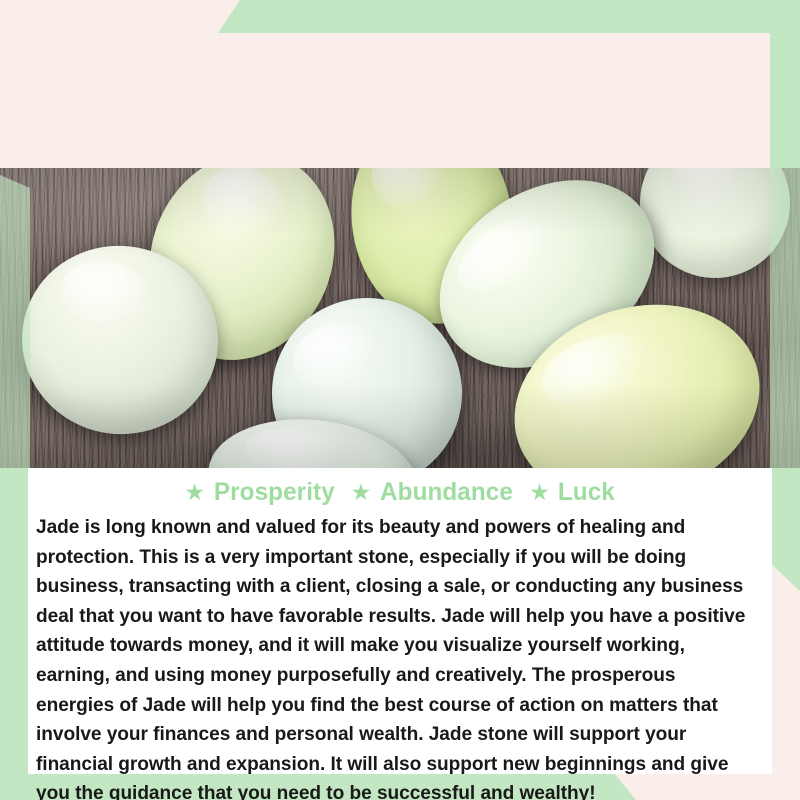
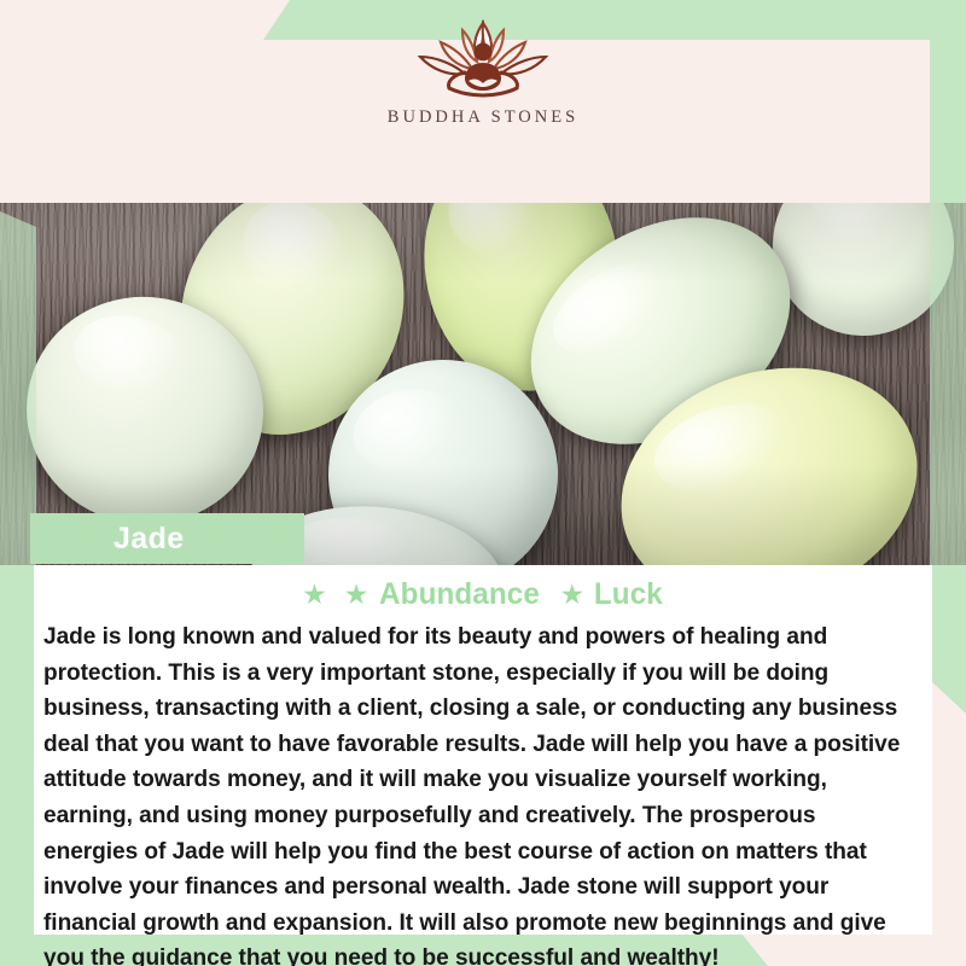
+ BUDDHA STONES
+ Jade
  ★
- Prosperity
  ★
  Abundance
  ★
  Luck
- Jade is long known and valued for its beauty and powers of healing and protection. This is a very important stone, especially if you will be doing business, transacting with a client, closing a sale, or conducting any business deal that you want to have favorable results. Jade will help you have a positive attitude towards money, and it will make you visualize yourself working, earning, and using money purposefully and creatively. The prosperous energies of Jade will help you find the best course of action on matters that involve your finances and personal wealth. Jade stone will support your financial growth and expansion. It will also support new beginnings and give you the guidance that you need to be successful and wealthy!
+ Jade is long known and valued for its beauty and powers of healing and protection. This is a very important stone, especially if you will be doing business, transacting with a client, closing a sale, or conducting any business deal that you want to have favorable results. Jade will help you have a positive attitude towards money, and it will make you visualize yourself working, earning, and using money purposefully and creatively. The prosperous energies of Jade will help you find the best course of action on matters that involve your finances and personal wealth. Jade stone will support your financial growth and expansion. It will also promote new beginnings and give you the guidance that you need to be successful and wealthy!
